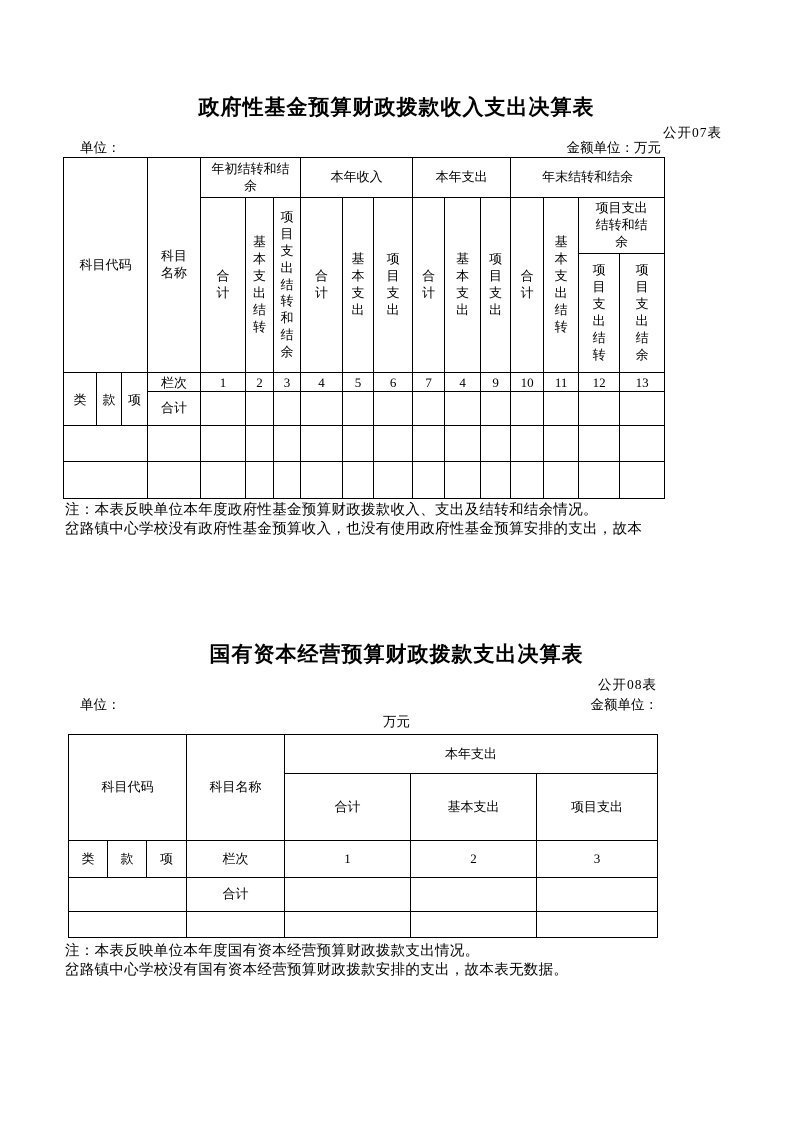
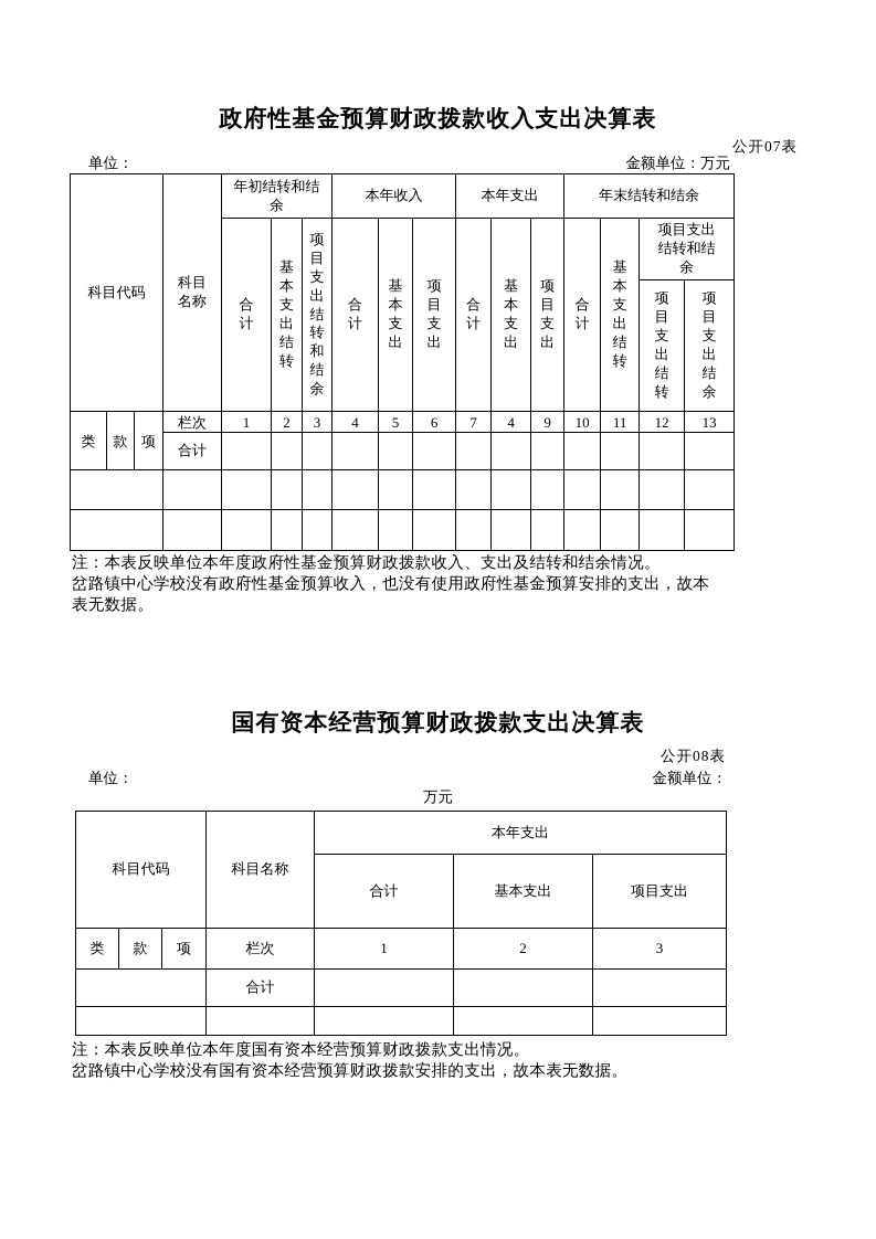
  政府性基金预算财政拨款收入支出决算表
  公开07表
  单位：
  金额单位：万元
  科目代码	科目名称	年初结转和结余	本年收入	本年支出	年末结转和结余
  合计	基本支出结转	项目支出结转和结余	合计	基本支出	项目支出	合计	基本支出	项目支出	合计	基本支出结转	项目支出结转和结余
  项目支出结转	项目支出结余
  类	款	项	栏次	1	2	3	4	5	6	7	4	9	10	11	12	13
  合计
  注：本表反映单位本年度政府性基金预算财政拨款收入、支出及结转和结余情况。
  岔路镇中心学校没有政府性基金预算收入，也没有使用政府性基金预算安排的支出，故本
+ 表无数据。
  国有资本经营预算财政拨款支出决算表
  公开08表
  单位：
  金额单位：
  万元
  科目代码	科目名称	本年支出
  合计	基本支出	项目支出
  类	款	项	栏次	1	2	3
  	合计
  注：本表反映单位本年度国有资本经营预算财政拨款支出情况。
  岔路镇中心学校没有国有资本经营预算财政拨款安排的支出，故本表无数据。
